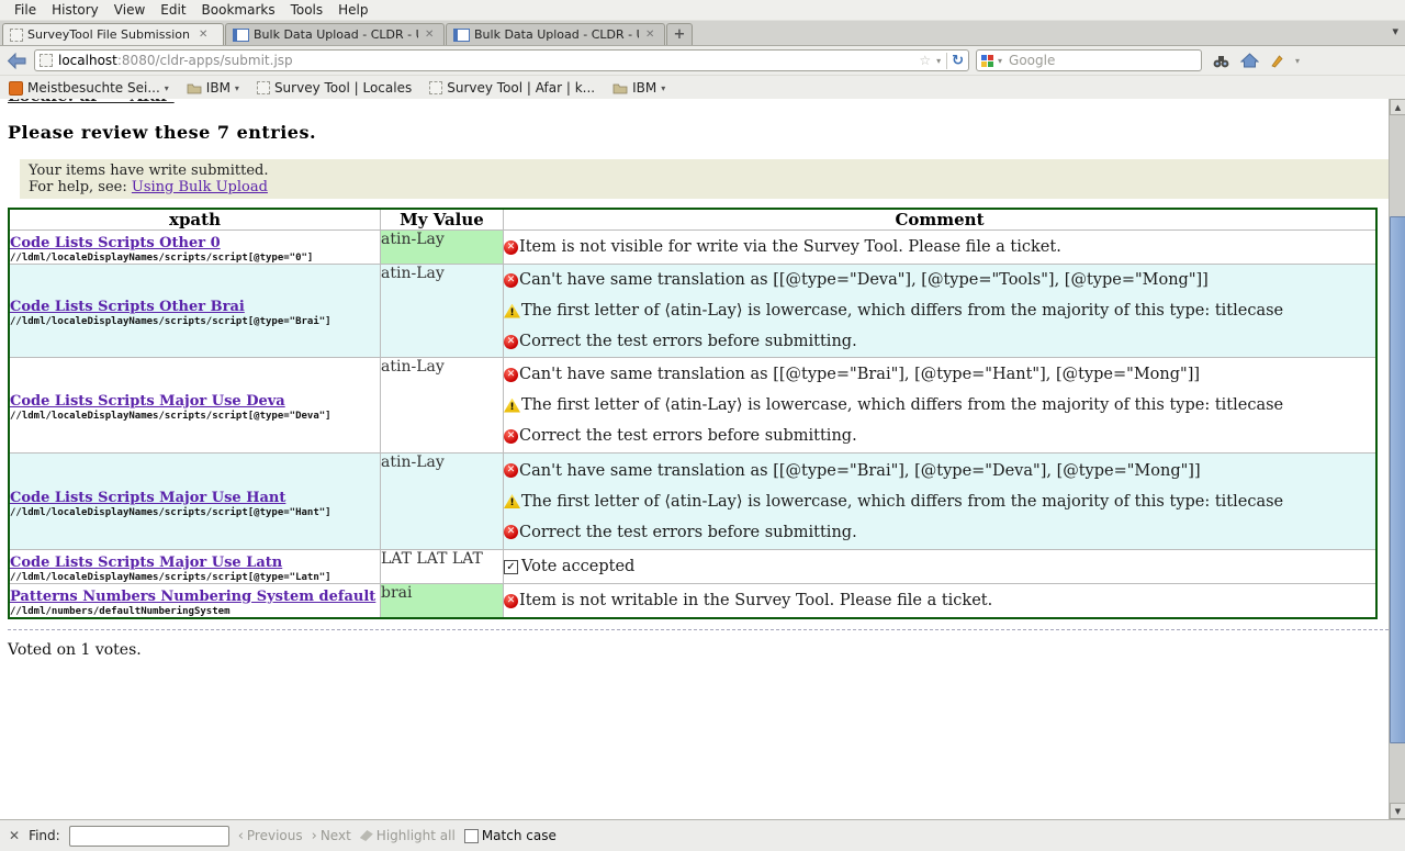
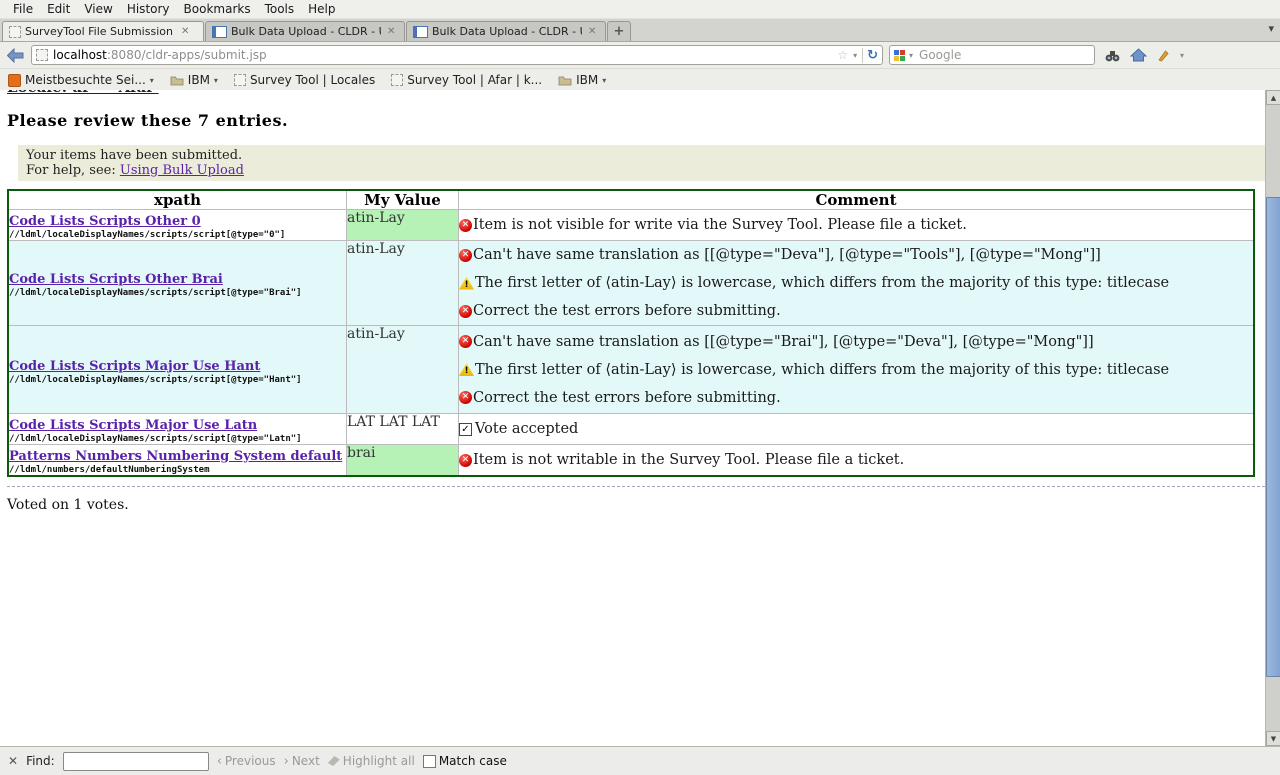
  File
- History
+ Edit
  View
- Edit
+ History
  Bookmarks
  Tools
  Help
  SurveyTool File Submission
  ✕
  Bulk Data Upload - CLDR -
  ✕
  Bulk Data Upload - CLDR -
  ✕
  +
  ▾
  localhost:8080/cldr-apps/submit.jsp
  ☆
  ▾
  ↻
  ▾
  Google
  ▾
  Meistbesuchte Sei...
  ▾
  IBM
  ▾
  Survey Tool | Locales
  Survey Tool | Afar | k...
  IBM
  ▾
  Please review these 7 entries.
- Your items have write submitted.
+ Your items have been submitted.
  For help, see: Using Bulk Upload
  xpath	My Value	Comment
  Code Lists Scripts Other 0 //ldml/localeDisplayNames/scripts/script[@type="0"]	atin-Lay	Item is not visible for write via the Survey Tool. Please file a ticket.
  Code Lists Scripts Other Brai //ldml/localeDisplayNames/scripts/script[@type="Brai"]	atin-Lay	Can't have same translation as [[@type="Deva"], [@type="Tools"], [@type="Mong"]] The first letter of ⟨atin-Lay⟩ is lowercase, which differs from the majority of this type: titlecase Correct the test errors before submitting.
- Code Lists Scripts Major Use Deva //ldml/localeDisplayNames/scripts/script[@type="Deva"]	atin-Lay	Can't have same translation as [[@type="Brai"], [@type="Hant"], [@type="Mong"]] The first letter of ⟨atin-Lay⟩ is lowercase, which differs from the majority of this type: titlecase Correct the test errors before submitting.
  Code Lists Scripts Major Use Hant //ldml/localeDisplayNames/scripts/script[@type="Hant"]	atin-Lay	Can't have same translation as [[@type="Brai"], [@type="Deva"], [@type="Mong"]] The first letter of ⟨atin-Lay⟩ is lowercase, which differs from the majority of this type: titlecase Correct the test errors before submitting.
  Code Lists Scripts Major Use Latn //ldml/localeDisplayNames/scripts/script[@type="Latn"]	LAT LAT LAT	Vote accepted
  Patterns Numbers Numbering System default //ldml/numbers/defaultNumberingSystem	brai	Item is not writable in the Survey Tool. Please file a ticket.
  Voted on 1 votes.
  ▲
  ▼
  ✕
  Find:
  ‹
  Previous
  ›
  Next
  Highlight all
  Match case
